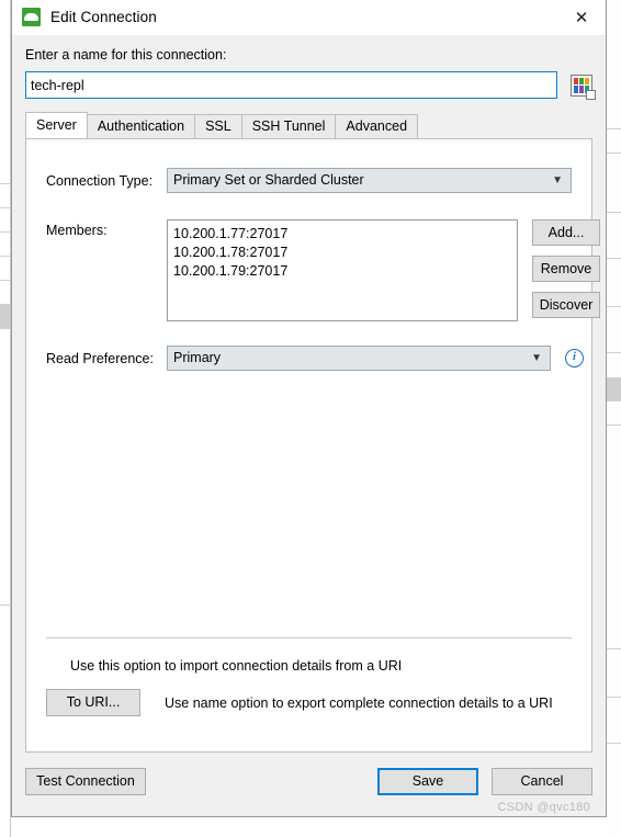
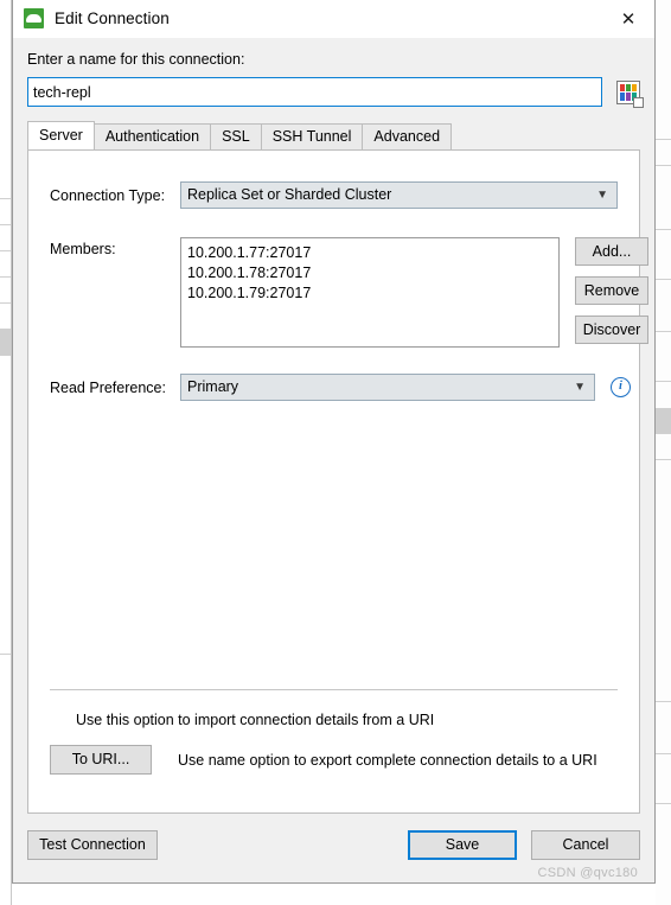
  Edit Connection
  ✕
  Enter a name for this connection:
  tech-repl
  Server
  Authentication
  SSL
  SSH Tunnel
  Advanced
  Connection Type:
- Primary Set or Sharded Cluster
+ Replica Set or Sharded Cluster
  ▼
  Members:
  10.200.1.77:27017
  10.200.1.78:27017
  10.200.1.79:27017
  Add...
  Remove
  Discover
  Read Preference:
  Primary
  ▼
  i
  Use this option to import connection details from a URI
  To URI...
  Use name option to export complete connection details to a URI
  Test Connection
  Save
  Cancel
  CSDN @qvc180
